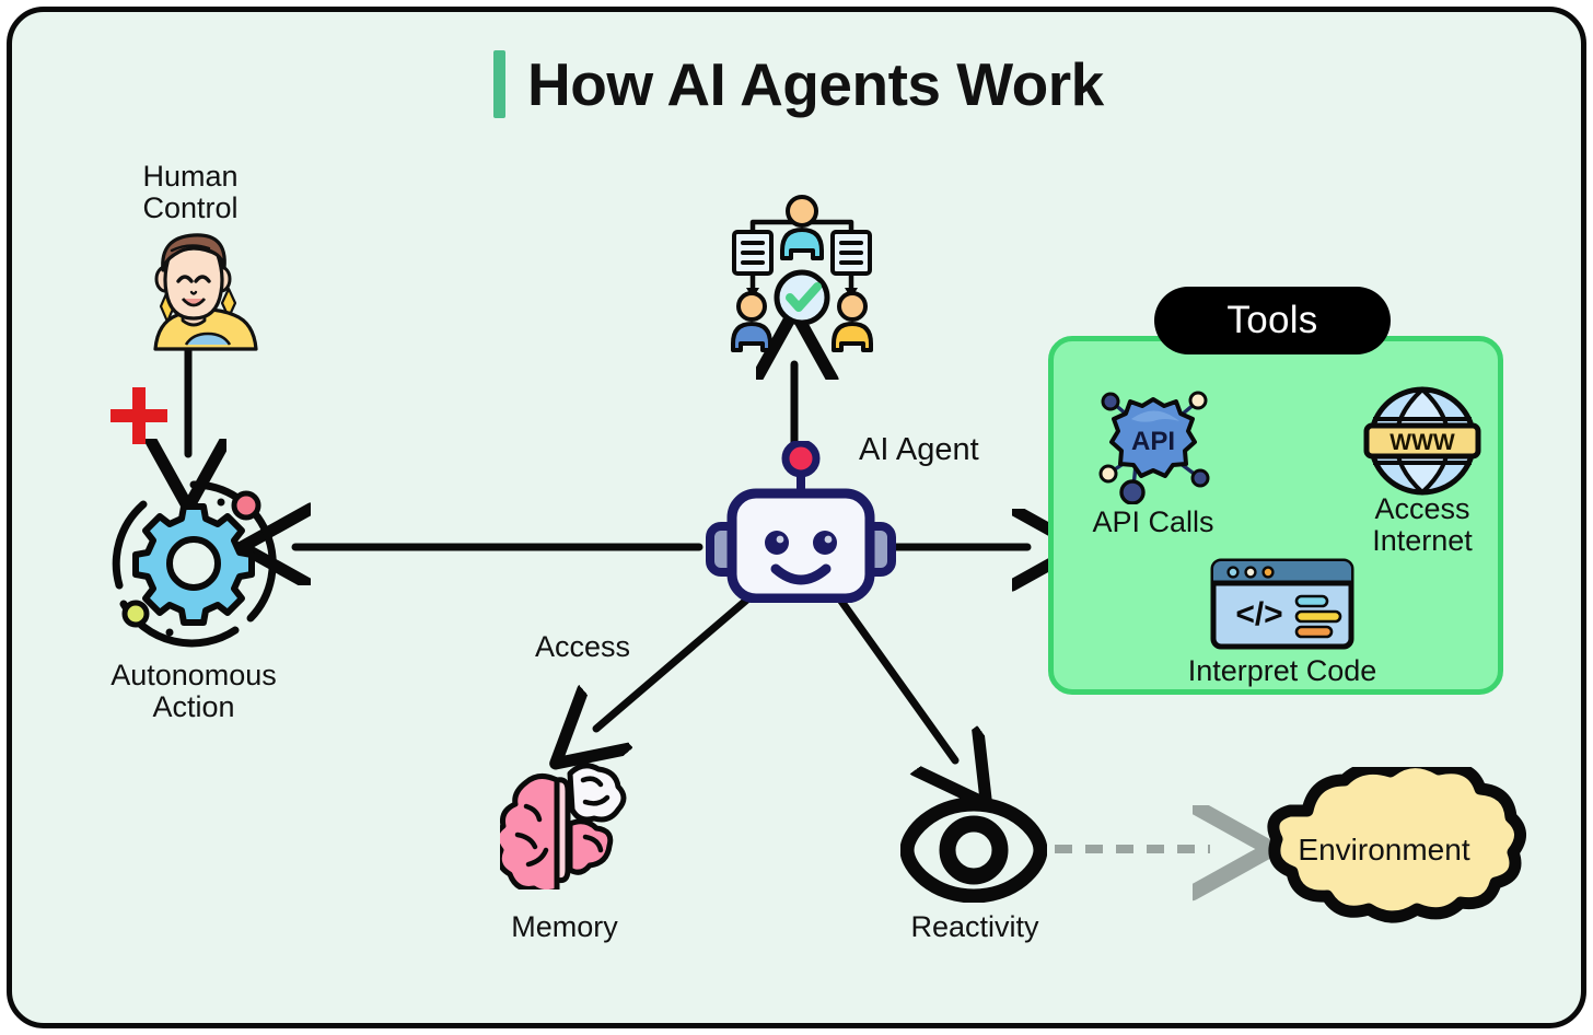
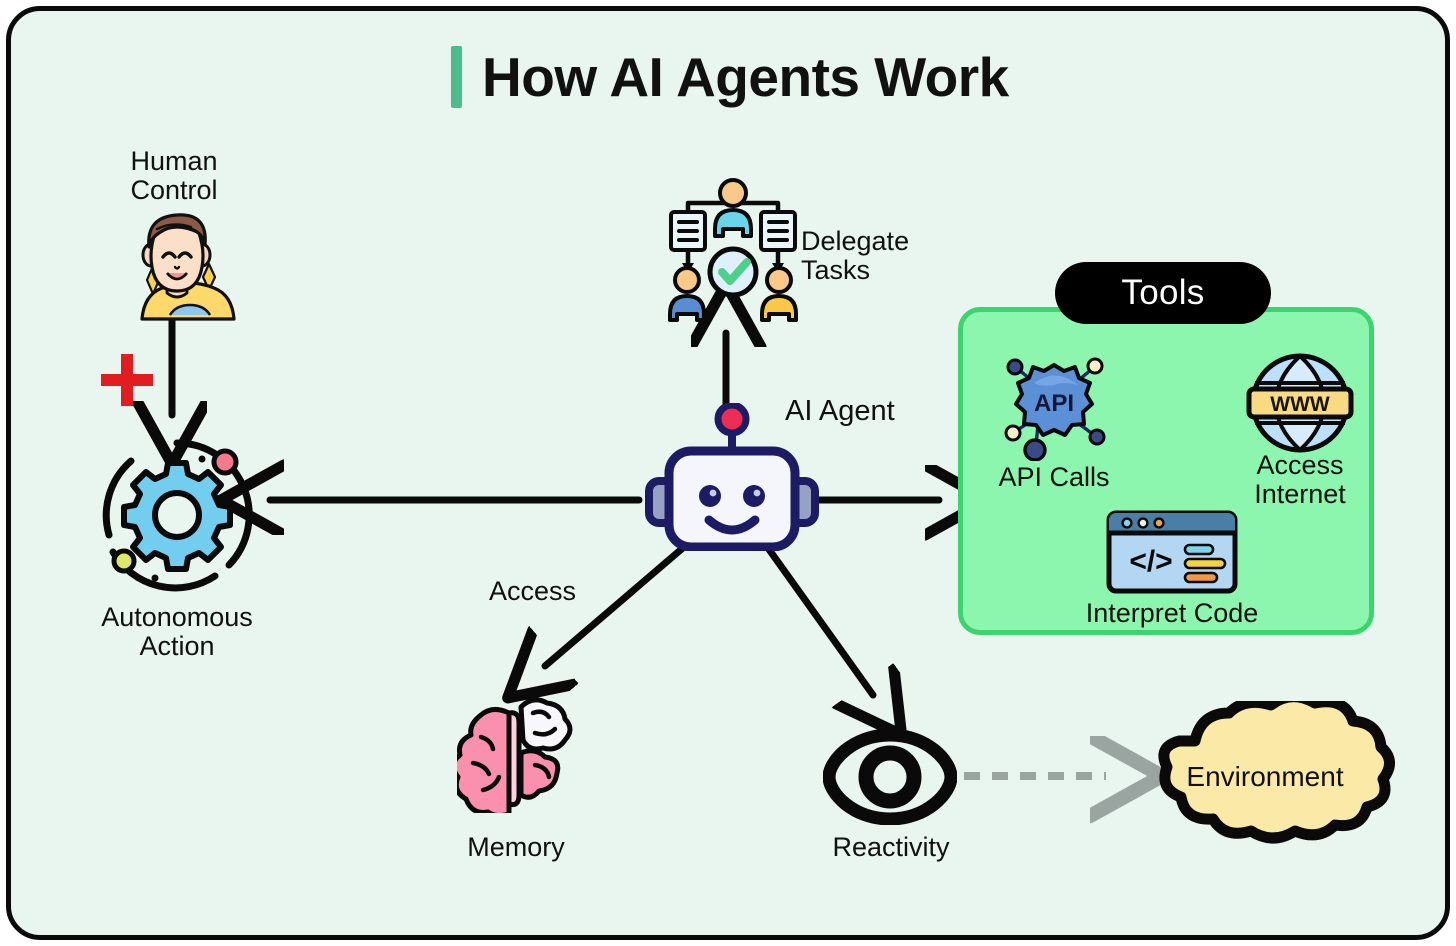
  How AI Agents Work
  Human
  Control
  Autonomous
  Action
+ Delegate
+ Tasks
  AI Agent
  Access
  Memory
  Reactivity
  Environment
  Tools
  API
  API Calls
  WWW
  Access
  Internet
  </>
  Interpret Code
